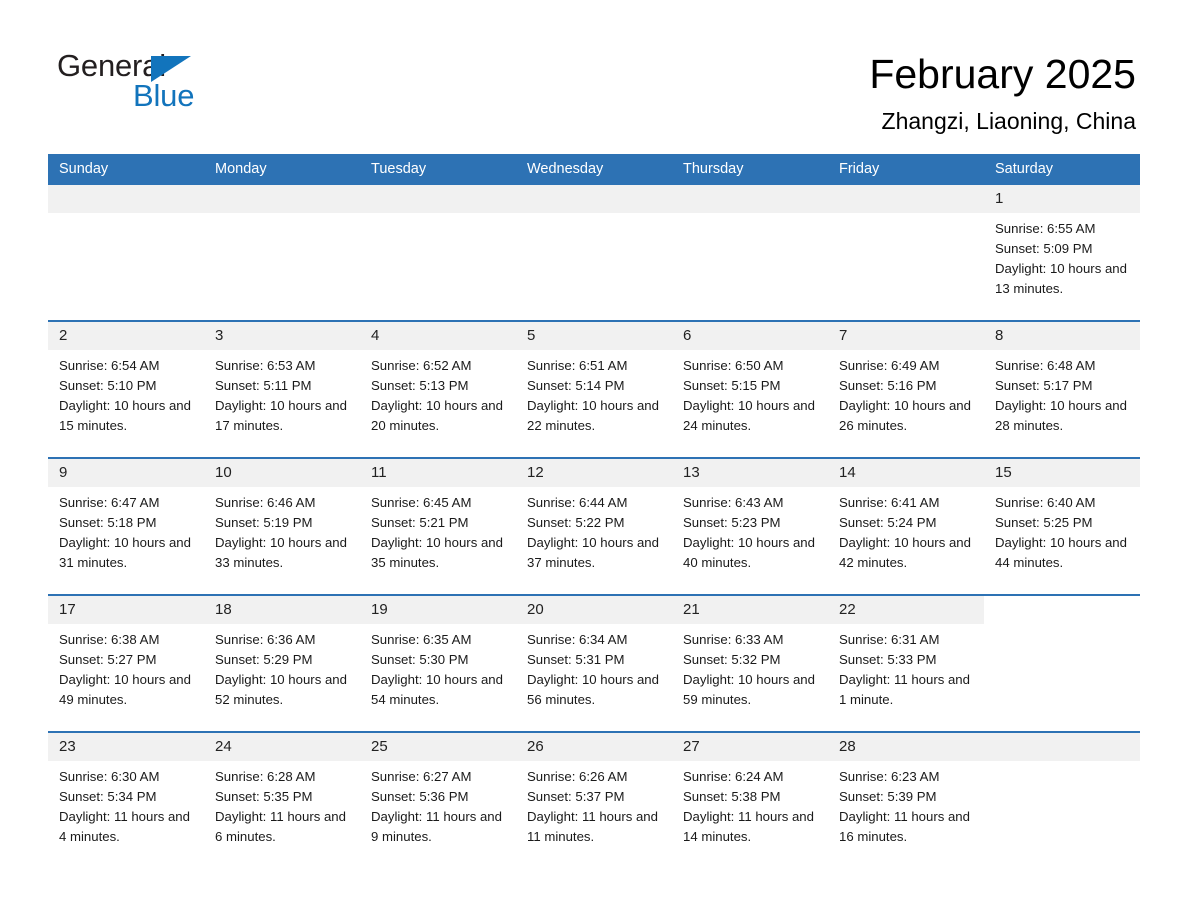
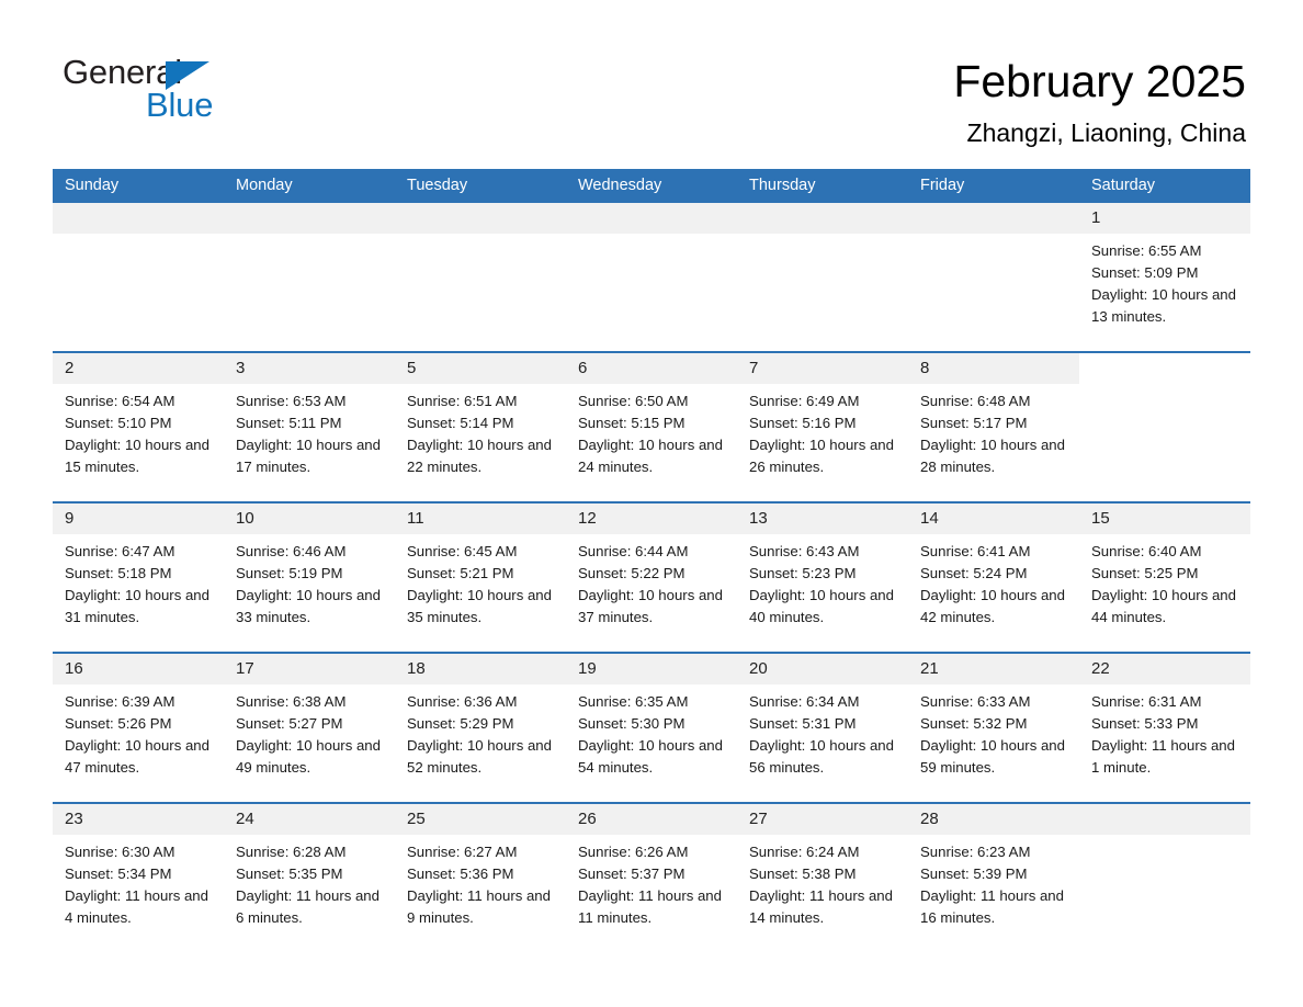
  General
  Blue
  February 2025
  Zhangzi, Liaoning, China
  Sunday
  Monday
  Tuesday
  Wednesday
  Thursday
  Friday
  Saturday
  1
  Sunrise: 6:55 AM
  Sunset: 5:09 PM
  Daylight: 10 hours and 13 minutes.
  2
  Sunrise: 6:54 AM
  Sunset: 5:10 PM
  Daylight: 10 hours and 15 minutes.
  3
  Sunrise: 6:53 AM
  Sunset: 5:11 PM
  Daylight: 10 hours and 17 minutes.
- 4
- Sunrise: 6:52 AM
- Sunset: 5:13 PM
- Daylight: 10 hours and 20 minutes.
  5
  Sunrise: 6:51 AM
  Sunset: 5:14 PM
  Daylight: 10 hours and 22 minutes.
  6
  Sunrise: 6:50 AM
  Sunset: 5:15 PM
  Daylight: 10 hours and 24 minutes.
  7
  Sunrise: 6:49 AM
  Sunset: 5:16 PM
  Daylight: 10 hours and 26 minutes.
  8
  Sunrise: 6:48 AM
  Sunset: 5:17 PM
  Daylight: 10 hours and 28 minutes.
  9
  Sunrise: 6:47 AM
  Sunset: 5:18 PM
  Daylight: 10 hours and 31 minutes.
  10
  Sunrise: 6:46 AM
  Sunset: 5:19 PM
  Daylight: 10 hours and 33 minutes.
  11
  Sunrise: 6:45 AM
  Sunset: 5:21 PM
  Daylight: 10 hours and 35 minutes.
  12
  Sunrise: 6:44 AM
  Sunset: 5:22 PM
  Daylight: 10 hours and 37 minutes.
  13
  Sunrise: 6:43 AM
  Sunset: 5:23 PM
  Daylight: 10 hours and 40 minutes.
  14
  Sunrise: 6:41 AM
  Sunset: 5:24 PM
  Daylight: 10 hours and 42 minutes.
  15
  Sunrise: 6:40 AM
  Sunset: 5:25 PM
  Daylight: 10 hours and 44 minutes.
+ 16
+ Sunrise: 6:39 AM
+ Sunset: 5:26 PM
+ Daylight: 10 hours and 47 minutes.
  17
  Sunrise: 6:38 AM
  Sunset: 5:27 PM
  Daylight: 10 hours and 49 minutes.
  18
  Sunrise: 6:36 AM
  Sunset: 5:29 PM
  Daylight: 10 hours and 52 minutes.
  19
  Sunrise: 6:35 AM
  Sunset: 5:30 PM
  Daylight: 10 hours and 54 minutes.
  20
  Sunrise: 6:34 AM
  Sunset: 5:31 PM
  Daylight: 10 hours and 56 minutes.
  21
  Sunrise: 6:33 AM
  Sunset: 5:32 PM
  Daylight: 10 hours and 59 minutes.
  22
  Sunrise: 6:31 AM
  Sunset: 5:33 PM
  Daylight: 11 hours and 1 minute.
  23
  Sunrise: 6:30 AM
  Sunset: 5:34 PM
  Daylight: 11 hours and 4 minutes.
  24
  Sunrise: 6:28 AM
  Sunset: 5:35 PM
  Daylight: 11 hours and 6 minutes.
  25
  Sunrise: 6:27 AM
  Sunset: 5:36 PM
  Daylight: 11 hours and 9 minutes.
  26
  Sunrise: 6:26 AM
  Sunset: 5:37 PM
  Daylight: 11 hours and 11 minutes.
  27
  Sunrise: 6:24 AM
  Sunset: 5:38 PM
  Daylight: 11 hours and 14 minutes.
  28
  Sunrise: 6:23 AM
  Sunset: 5:39 PM
  Daylight: 11 hours and 16 minutes.
